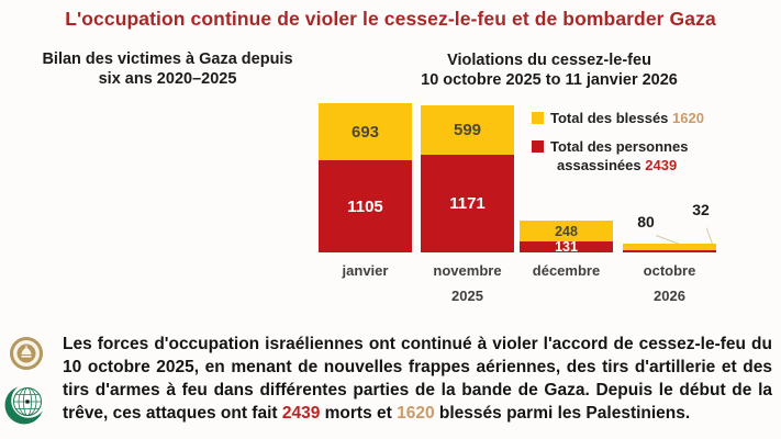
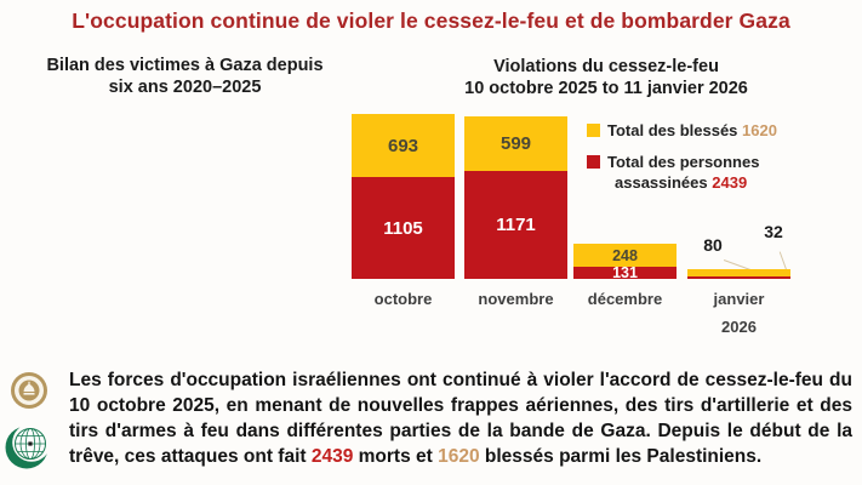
  L'occupation continue de violer le cessez-le-feu et de bombarder Gaza
  Bilan des victimes à Gaza depuis
  six ans 2020–2025
  Violations du cessez-le-feu
  10 octobre 2025 to 11 janvier 2026
  693
  1105
  599
  1171
  248
  131
  80
  32
  Total des blessés 1620
  Total des personnes
  assassinées 2439
  Les forces d'occupation israéliennes ont continué à violer l'accord de cessez-le-feu du 10 octobre 2025, en menant de nouvelles frappes aériennes, des tirs d'artillerie et des tirs d'armes à feu dans différentes parties de la bande de Gaza. Depuis le début de la trêve, ces attaques ont fait 2439 morts et 1620 blessés parmi les Palestiniens.
- janvier
+ octobre
  novembre
- 2025
  décembre
- octobre
+ janvier
  2026
